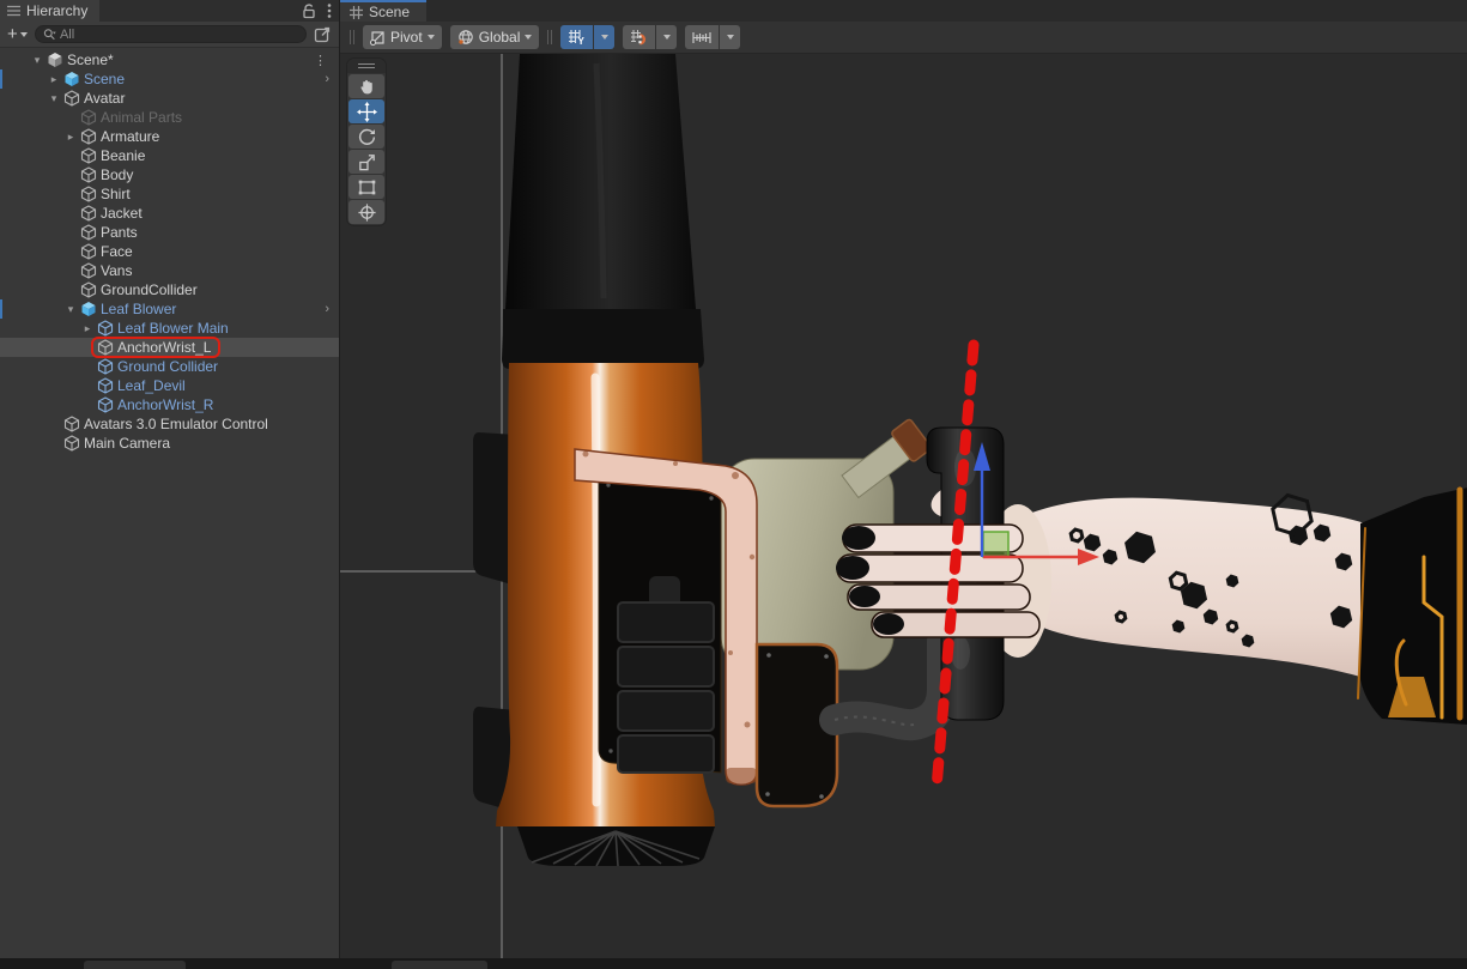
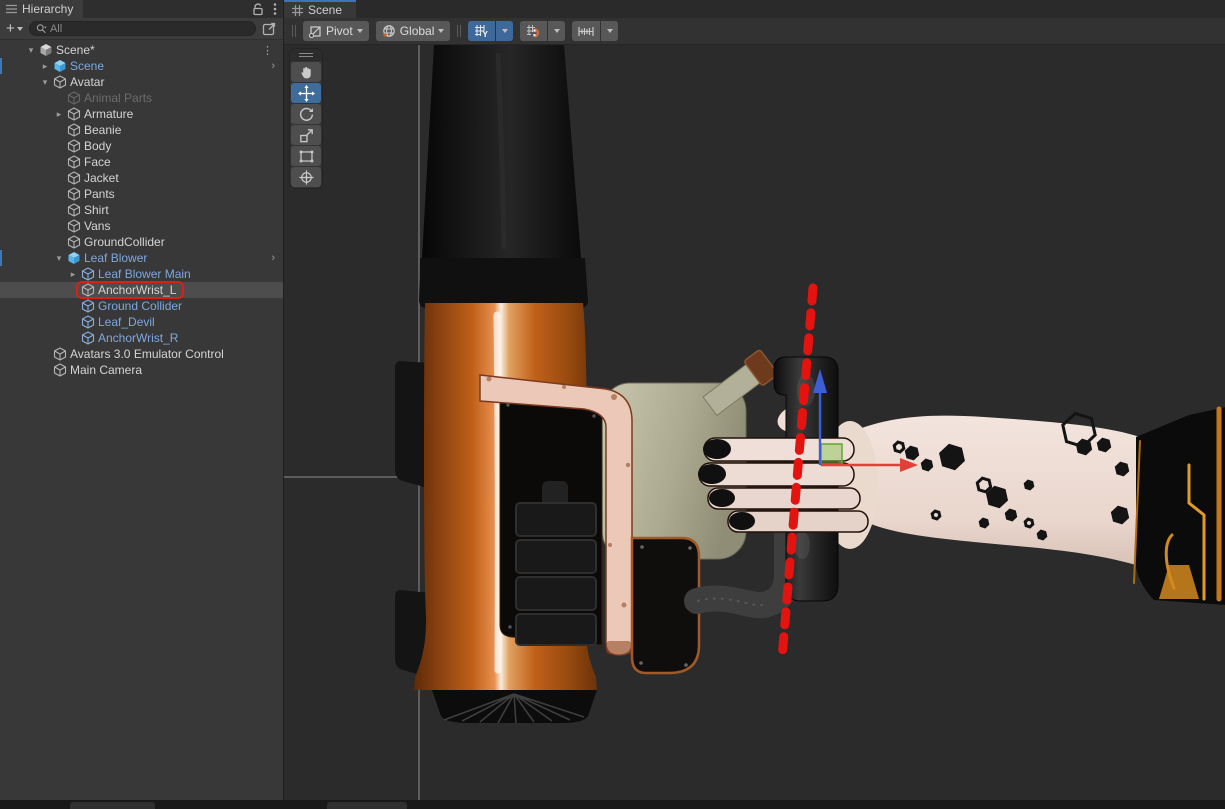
  Hierarchy
  +
  All
  ▾
  Scene*
  ⋮
  ▸
  Scene
  ›
  ▾
  Avatar
  Animal Parts
  ▸
  Armature
  Beanie
  Body
- Shirt
+ Face
  Jacket
  Pants
- Face
+ Shirt
  Vans
  GroundCollider
  ▾
  Leaf Blower
  ›
  ▸
  Leaf Blower Main
  AnchorWrist_L
  Ground Collider
  Leaf_Devil
  AnchorWrist_R
  Avatars 3.0 Emulator Control
  Main Camera
  Scene
  Pivot
  Global
  Y
